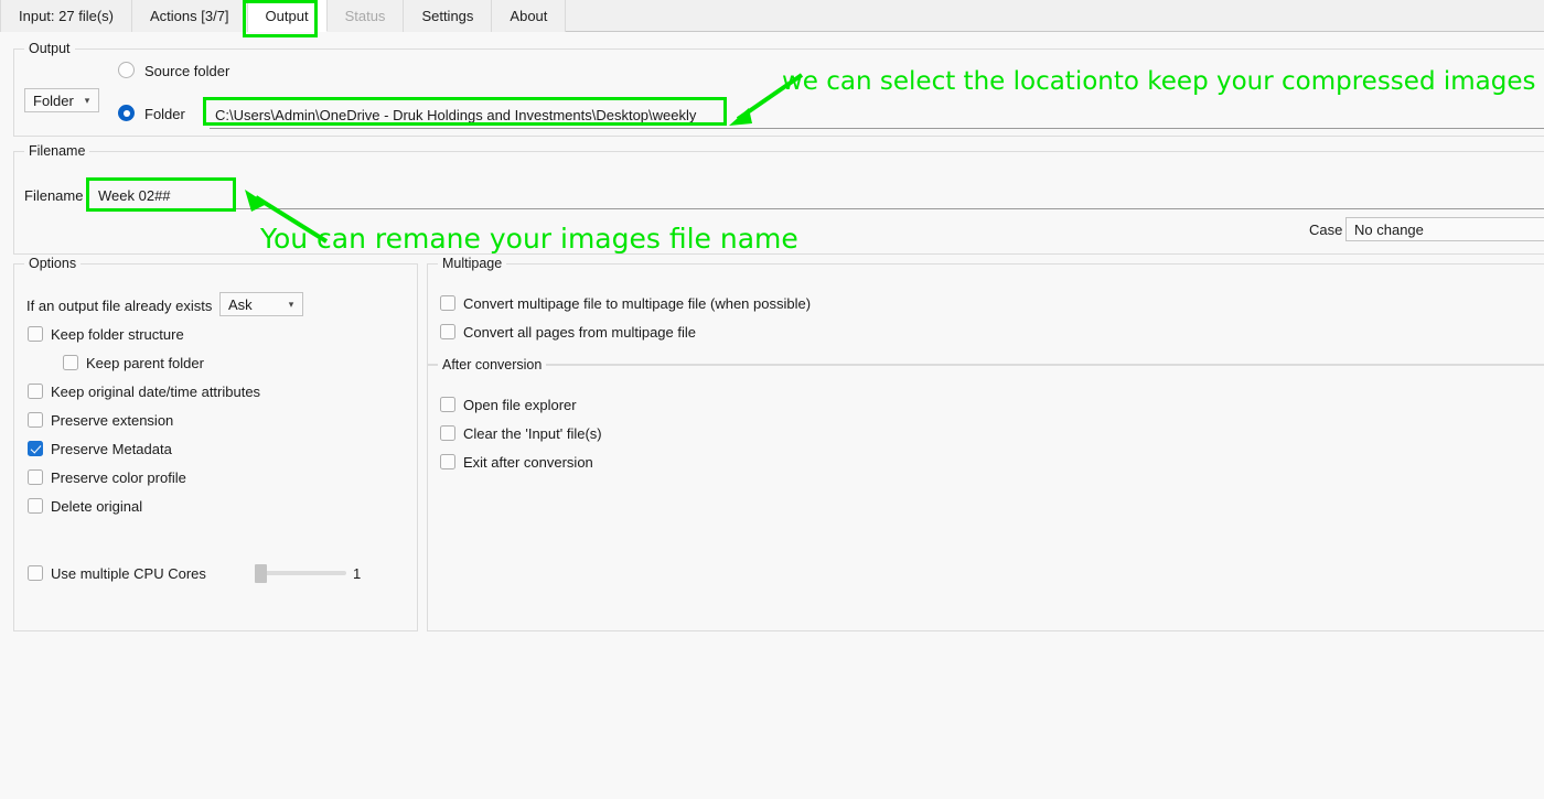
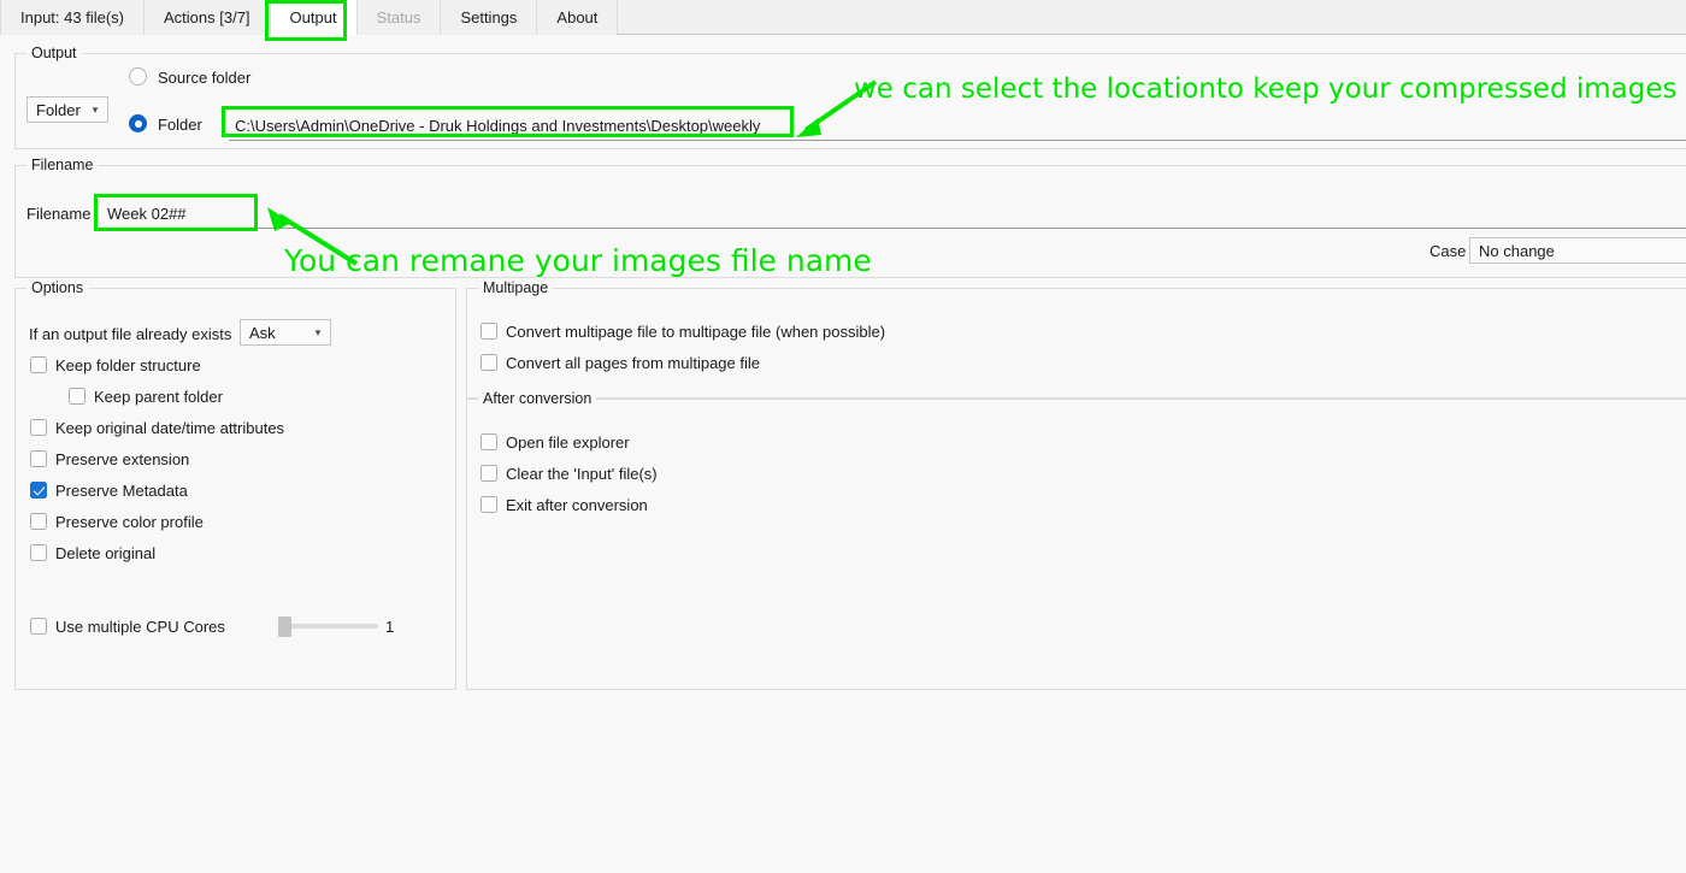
- Input: 27 file(s)
+ Input: 43 file(s)
  Actions [3/7]
  Output
  Status
  Settings
  About
  Output
  Folder
  ▾
  Source folder
  Folder
  C:\Users\Admin\OneDrive - Druk Holdings and Investments\Desktop\weekly
  Filename
  Filename
  Week 02##
  Case
  No change
  Options
  If an output file already exists
  Ask
  ▾
  Keep folder structure
  Keep parent folder
  Keep original date/time attributes
  Preserve extension
  Preserve Metadata
  Preserve color profile
  Delete original
  Use multiple CPU Cores
  1
  Multipage
  Convert multipage file to multipage file (when possible)
  Convert all pages from multipage file
  After conversion
  Open file explorer
  Clear the 'Input' file(s)
  Exit after conversion
  e can select the locationto keep your compressed images
  Youan remane your images file name
